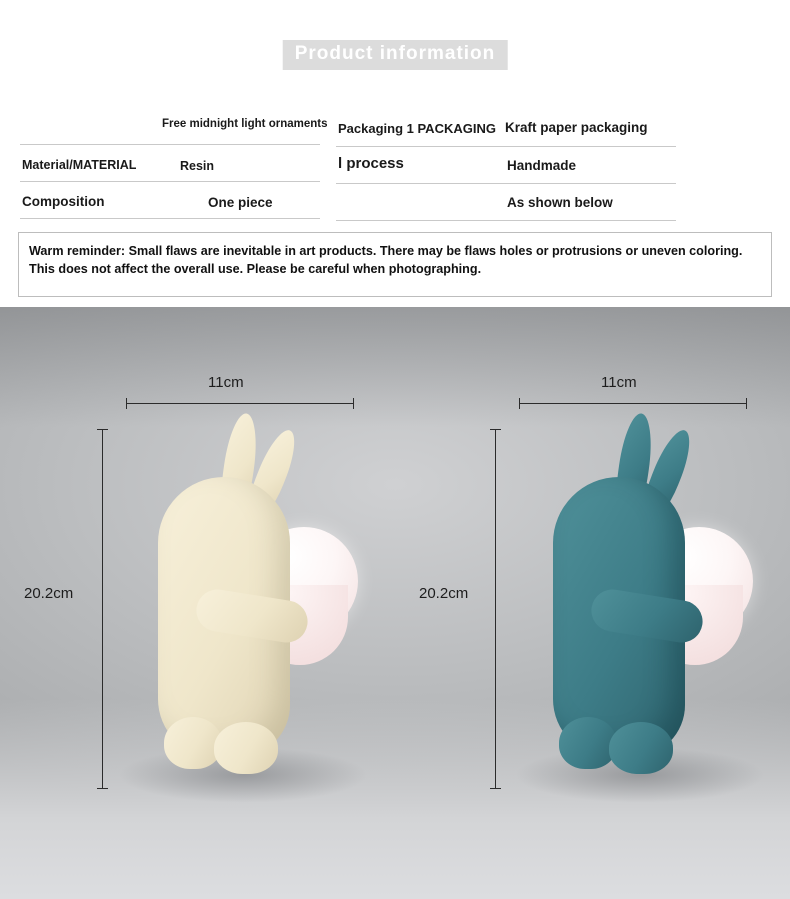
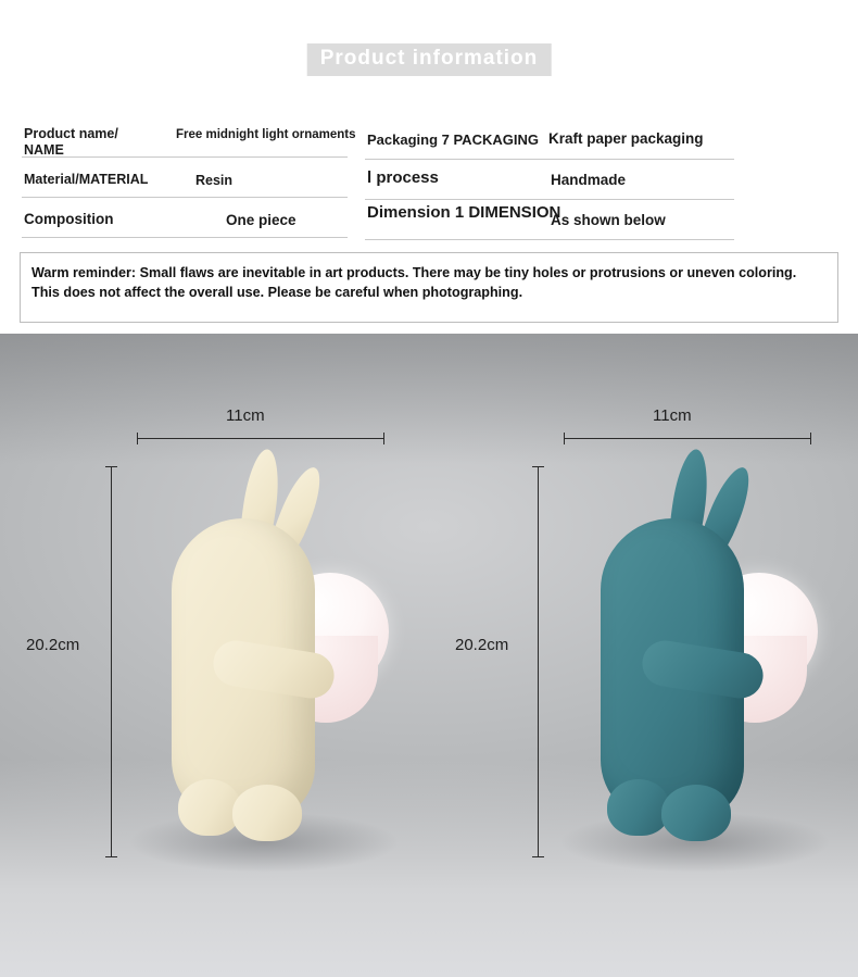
  Product information
+ Product name/ NAME
  Free midnight light ornaments
  Material/MATERIAL
  Resin
  Composition
  One piece
- Packaging 1 PACKAGING
+ Packaging 7 PACKAGING
  Kraft paper packaging
  l process
  Handmade
+ Dimension 1 DIMENSION
  As shown below
- Warm reminder: Small flaws are inevitable in art products. There may be flaws holes or protrusions or uneven coloring. This does not affect the overall use. Please be careful when photographing.
+ Warm reminder: Small flaws are inevitable in art products. There may be tiny holes or protrusions or uneven coloring. This does not affect the overall use. Please be careful when photographing.
  11cm
  11cm
  20.2cm
  20.2cm
